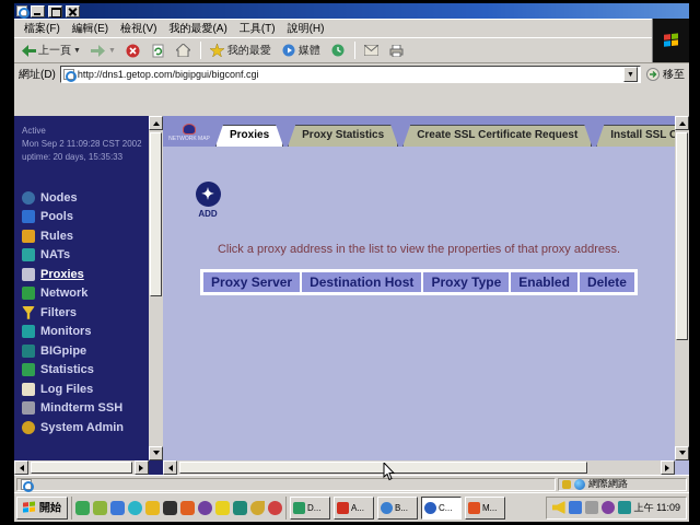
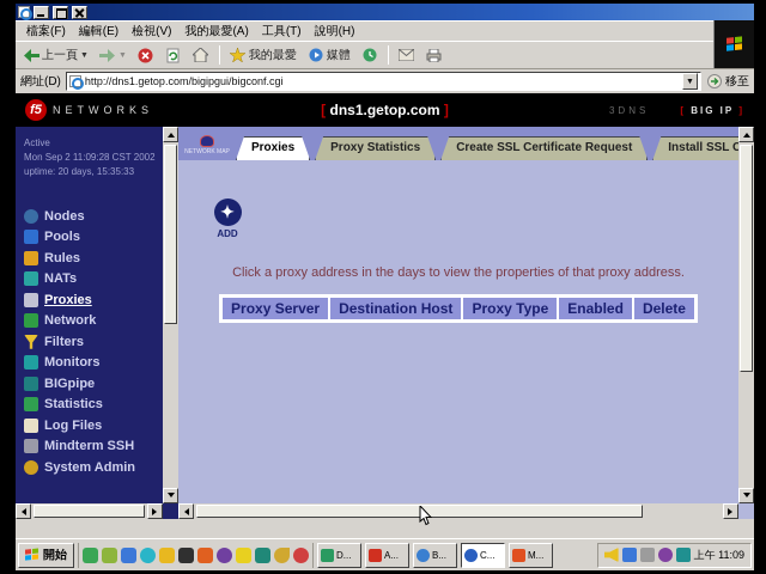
  檔案(F)
  編輯(E)
  檢視(V)
  我的最愛(A)
  工具(T)
  說明(H)
  上一頁
  我的最愛
  媒體
  網址(D)
  http://dns1.getop.com/bigipgui/bigconf.cgi
  移至
+ f5
+ NETWORKS
+ [ dns1.getop.com ]
+ 3DNS
+ [ BIG IP ]
  Active
  Mon Sep 2 11:09:28 CST 2002
  uptime: 20 days, 15:35:33
  Nodes
  Pools
  Rules
  NATs
  Proxies
  Network
  Filters
  Monitors
  BIGpipe
  Statistics
  Log Files
  Mindterm SSH
  System Admin
  Proxies
  Proxy Statistics
  Create SSL Certificate Request
  ✦
  ADD
- Click a proxy address in the list to view the properties of that proxy address.
+ Click a proxy address in the days to view the properties of that proxy address.
  Proxy Server
  Destination Host
  Proxy Type
  Enabled
  Delete
- 網際網路
  開始
  D...
  A...
  B...
  C...
  M...
  上午 11:09
